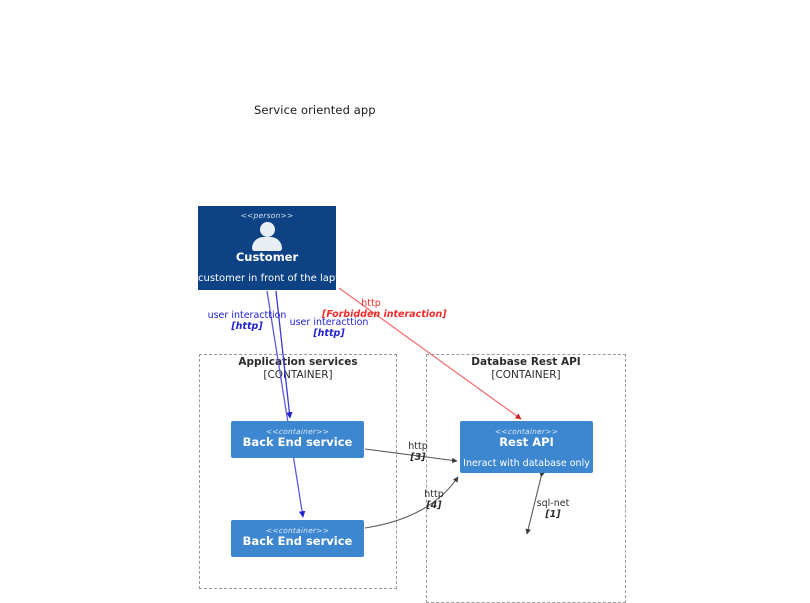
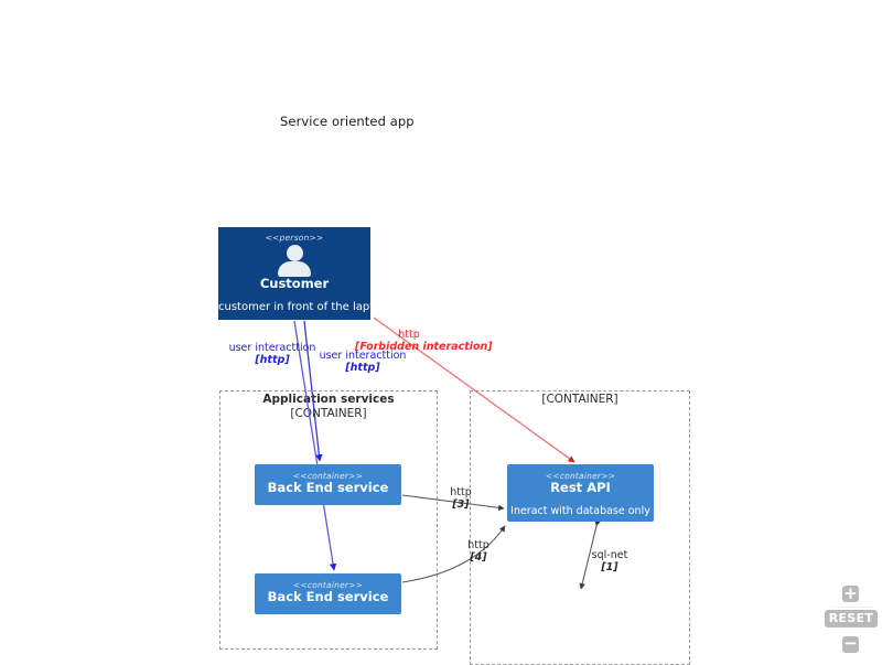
  Service oriented app
  Appliction services
  [CONTAINER]
- Database Rest API
  [CONTAINER]
  <<person>>
  Customer
  customer in front of the lap
  <<container>>
  Back End service
  <<container>>
  Back End service
  <<container>>
  Rest API
  Ineract with database only
  user interacttion
  [http]
  user interacttion
  [http]
  http
  [Forbidden interaction]
  http
  [3]
  http
  [4]
  sql-net
  [1]
+ +
+ RESET
+ −
